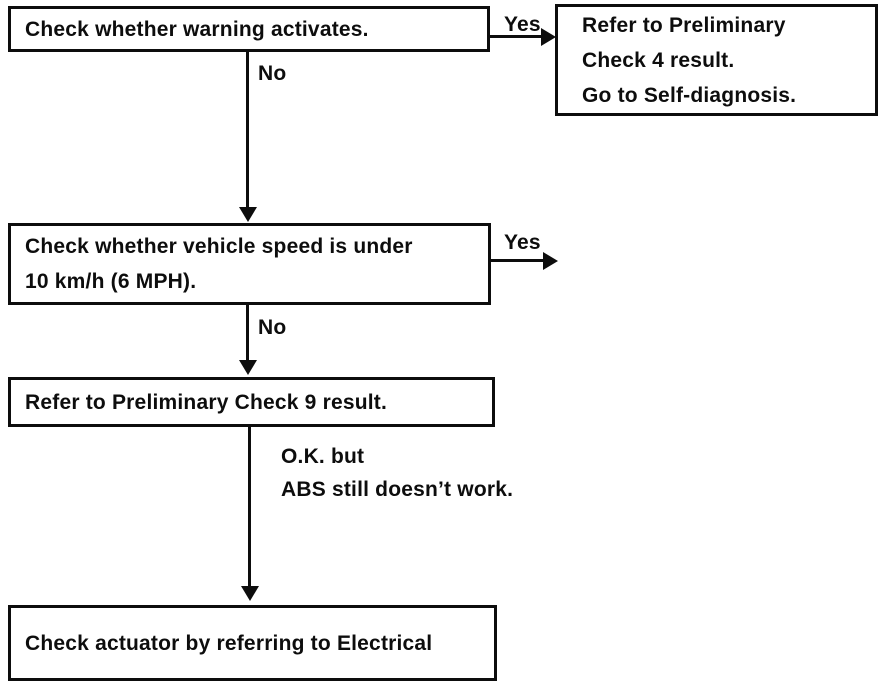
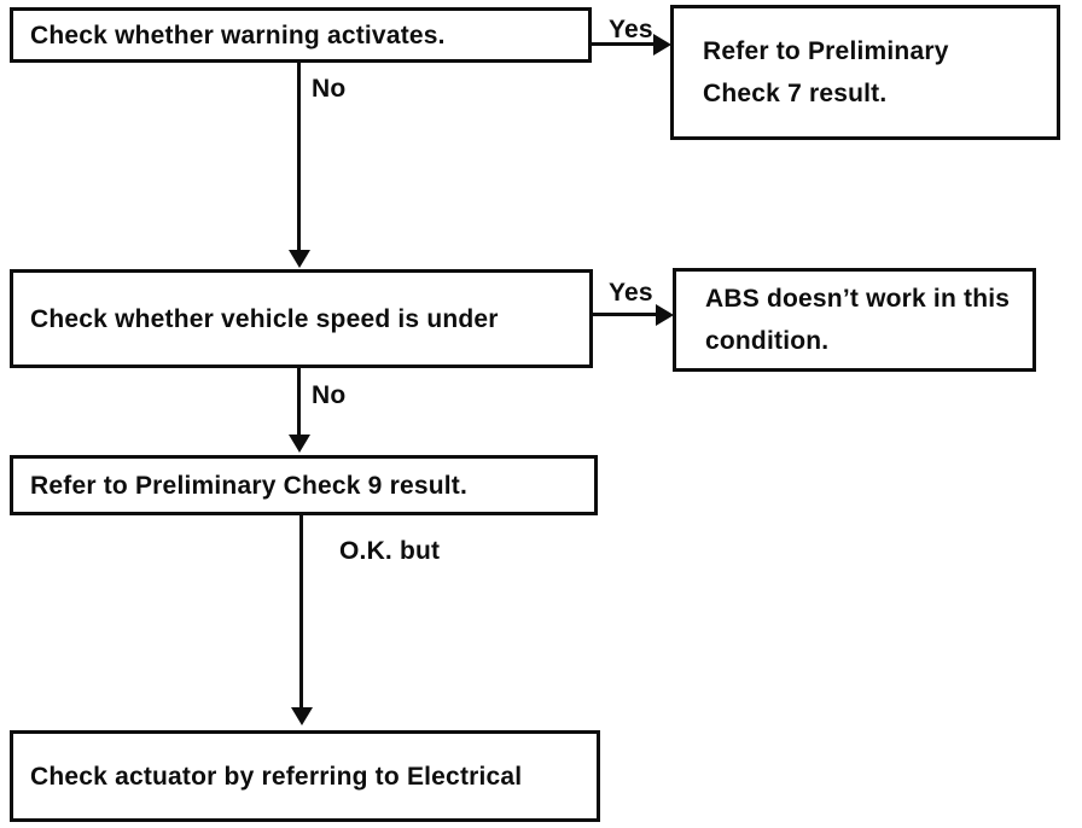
  Check whether warning activates.
  Yes
  Refer to Preliminary
- Check 4 result.
+ Check 7 result.
- Go to Self-diagnosis.
  No
  Check whether vehicle speed is under
- 10 km/h (6 MPH).
  Yes
+ ABS doesn’t work in this
+ condition.
  No
  Refer to Preliminary Check 9 result.
  O.K. but
- ABS still doesn’t work.
  Check actuator by referring to Electrical
